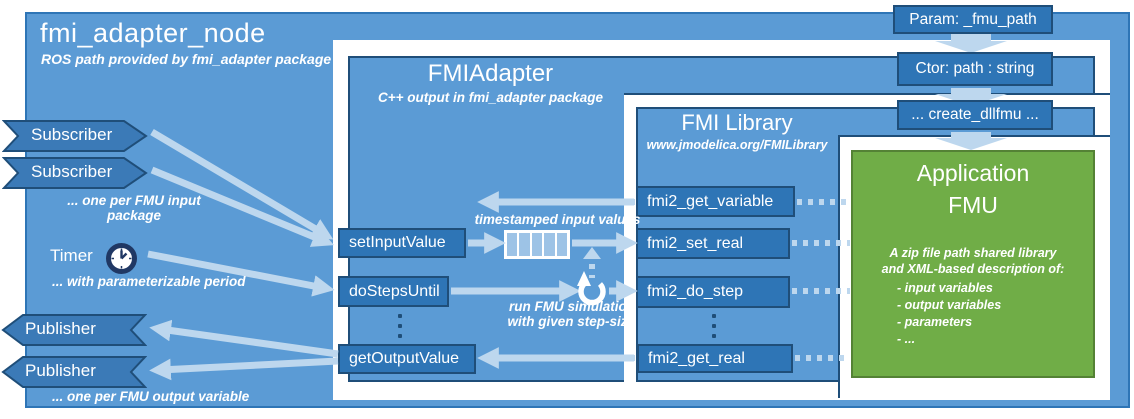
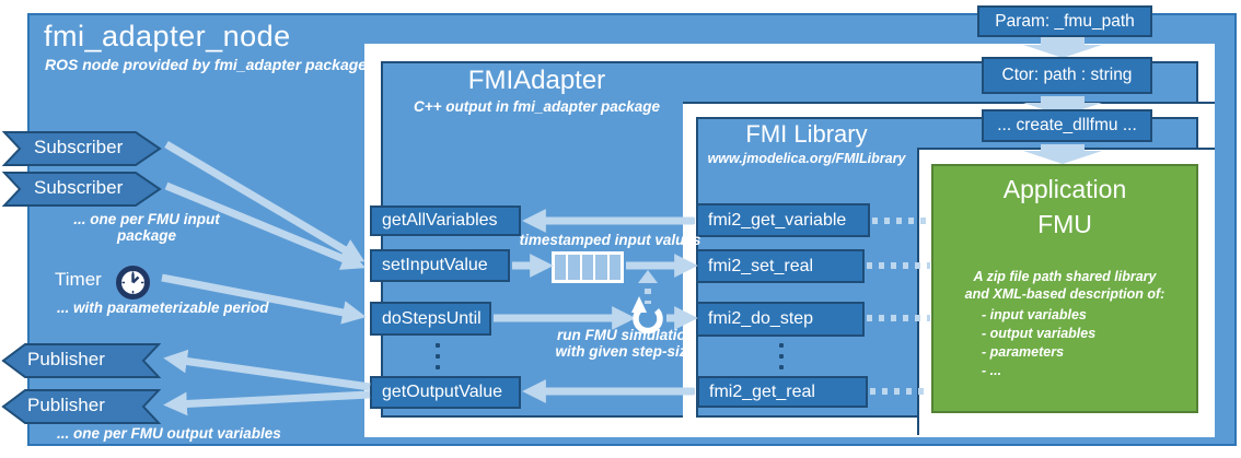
  fmi_adapter_node
- ROS path provided by fmi_adapter package
+ ROS node provided by fmi_adapter package
  FMIAdapter
  C++ output in fmi_adapter package
  FMI Library
  www.jmodelica.org/FMILibrary
  Application
  FMU
  A zip file path shared library
  and XML-based description of:
  - input variables
  - output variables
  - parameters
  - ...
+ getAllVariables
  setInputValue
  doStepsUntil
  getOutputValue
  fmi2_get_variable
  fmi2_set_real
  fmi2_do_step
  fmi2_get_real
  timestamped input values
  run FMU simulation
  with given step-size
  Subscriber
  Subscriber
  ... one per FMU input package
  Timer
  ... with parameterizable period
  Publisher
  Publisher
- ... one per FMU output variable
+ ... one per FMU output variables
  Param: _fmu_path
  Ctor: path : string
  ... create_dllfmu ...
